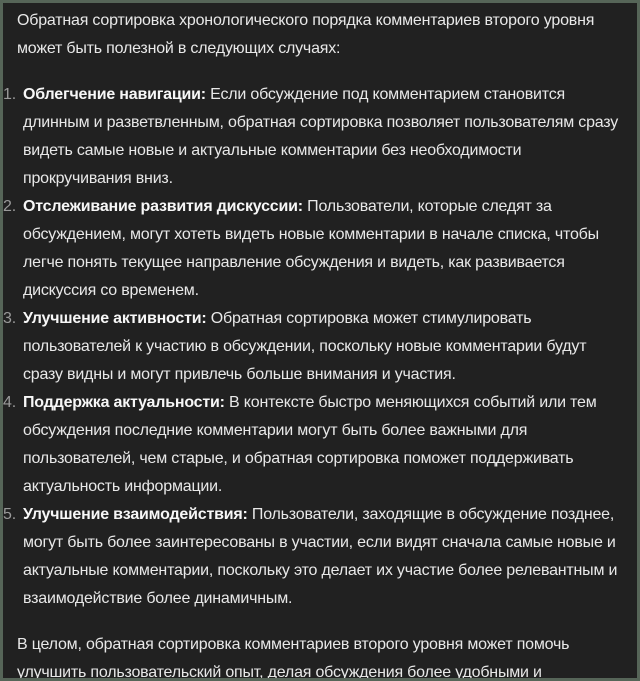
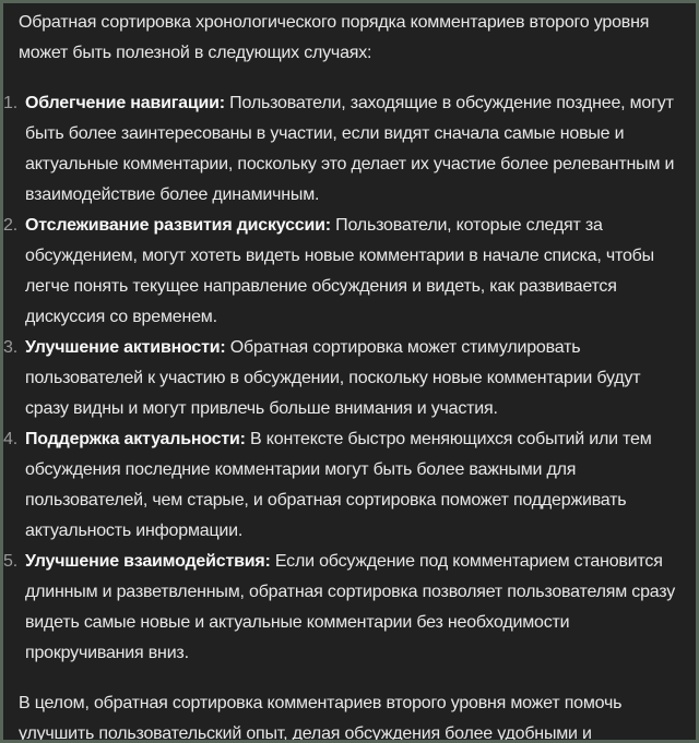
  Обратная сортировка хронологического порядка комментариев второго уровня может быть полезной в следующих случаях:
  1.
- Облегчение навигации: Если обсуждение под комментарием становится длинным и разветвленным, обратная сортировка позволяет пользователям сразу видеть самые новые и актуальные комментарии без необходимости прокручивания вниз.
+ Облегчение навигации: Пользователи, заходящие в обсуждение позднее, могут быть более заинтересованы в участии, если видят сначала самые новые и актуальные комментарии, поскольку это делает их участие более релевантным и взаимодействие более динамичным.
  2.
  Отслеживание развития дискуссии: Пользователи, которые следят за обсуждением, могут хотеть видеть новые комментарии в начале списка, чтобы легче понять текущее направление обсуждения и видеть, как развивается дискуссия со временем.
  3.
  Улучшение активности: Обратная сортировка может стимулировать пользователей к участию в обсуждении, поскольку новые комментарии будут сразу видны и могут привлечь больше внимания и участия.
  4.
  Поддержка актуальности: В контексте быстро меняющихся событий или тем обсуждения последние комментарии могут быть более важными для пользователей, чем старые, и обратная сортировка поможет поддерживать актуальность информации.
  5.
- Улучшение взаимодействия: Пользователи, заходящие в обсуждение позднее, могут быть более заинтересованы в участии, если видят сначала самые новые и актуальные комментарии, поскольку это делает их участие более релевантным и взаимодействие более динамичным.
+ Улучшение взаимодействия: Если обсуждение под комментарием становится длинным и разветвленным, обратная сортировка позволяет пользователям сразу видеть самые новые и актуальные комментарии без необходимости прокручивания вниз.
  В целом, обратная сортировка комментариев второго уровня может помочь улучшить пользовательский опыт, делая обсуждения более удобными и
